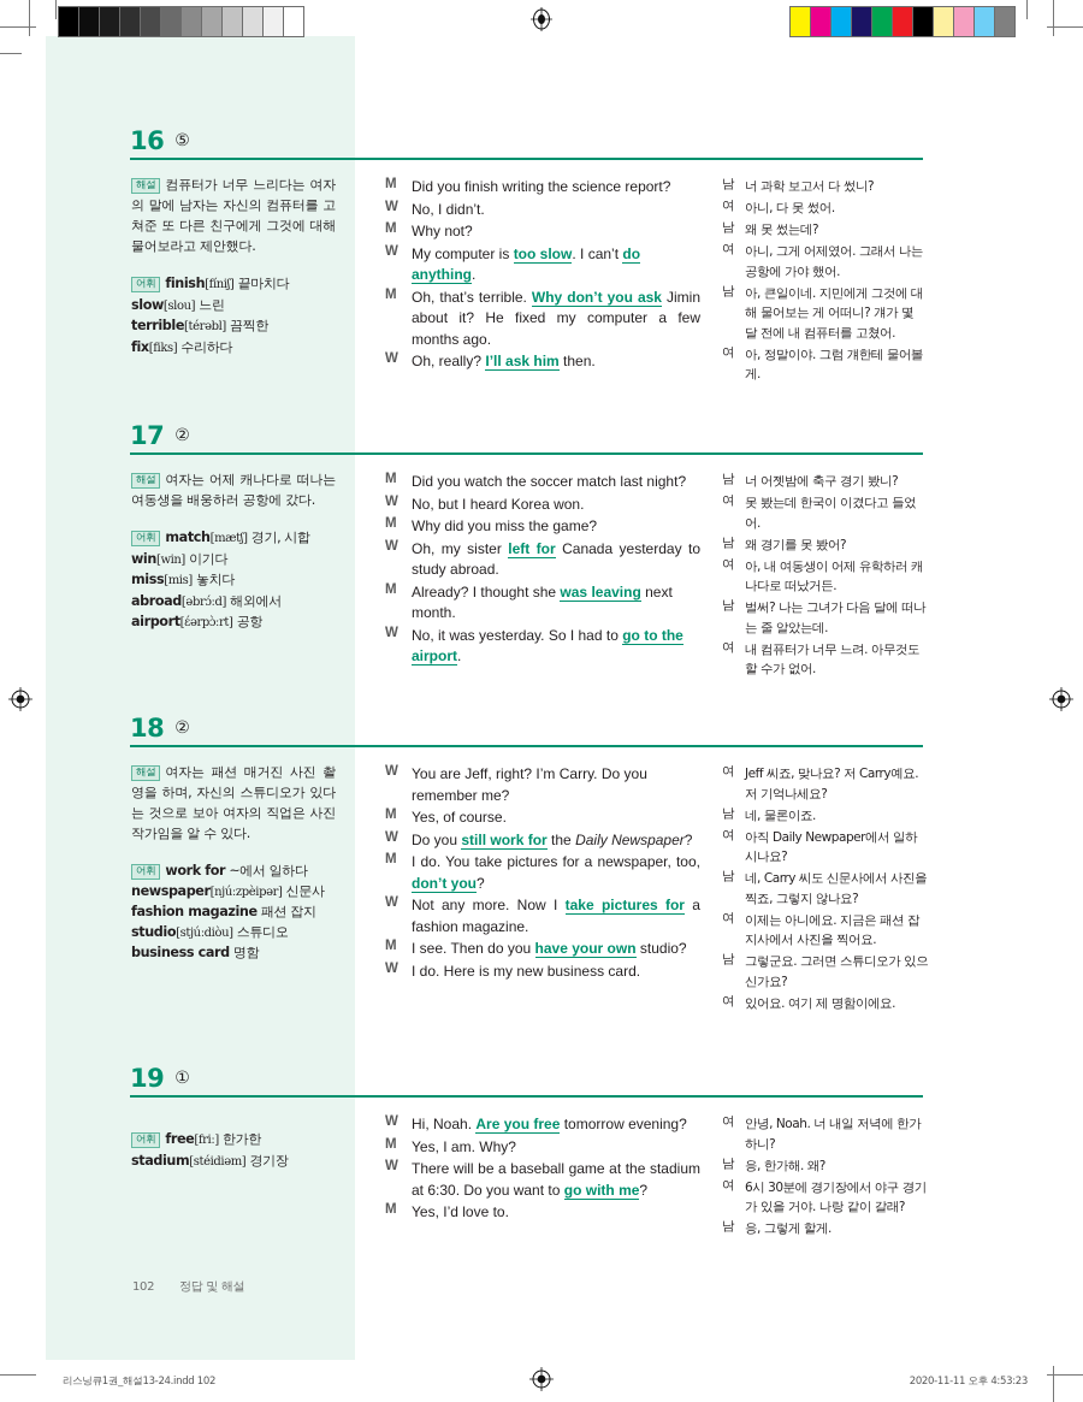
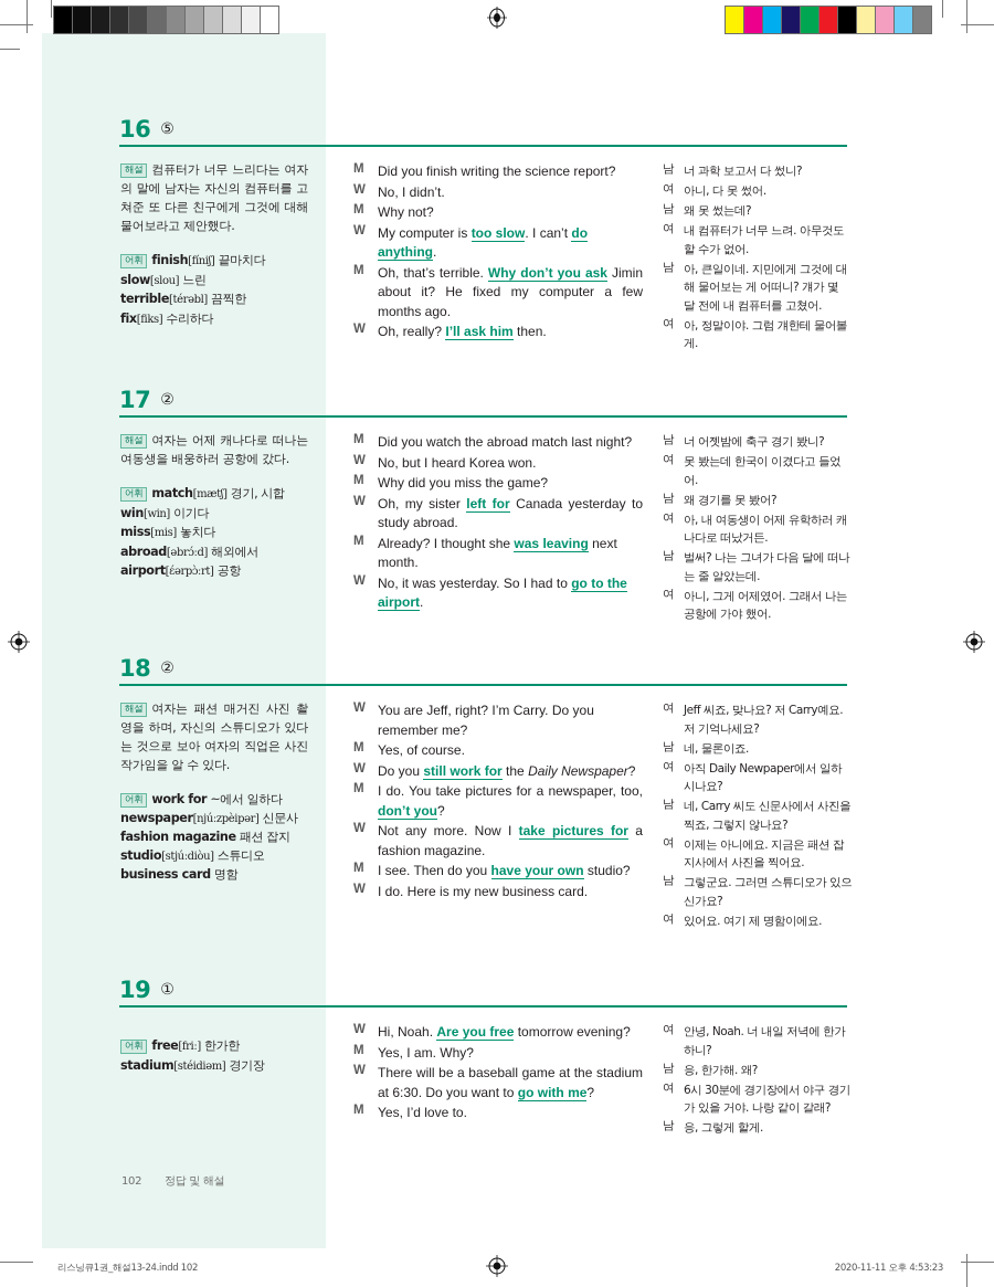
  16 ⑤
  해설 컴퓨터가 너무 느리다는 여자의 말에 남자는 자신의 컴퓨터를 고쳐준 또 다른 친구에게 그것에 대해 물어보라고 제안했다.
  어휘 finish[fíniʃ] 끝마치다
  slow[slou] 느린
  terrible[térəbl] 끔찍한
  fix[fiks] 수리하다
  M
  Did you finish writing the science report?
  W
  No, I didn’t.
  M
  Why not?
  W
  My computer is too slow. I can’t do anything.
  M
  Oh, that’s terrible. Why don’t you ask Jimin about it? He fixed my computer a few months ago.
  W
  Oh, really? I’ll ask him then.
  남
  너 과학 보고서 다 썼니?
  여
  아니, 다 못 썼어.
  남
  왜 못 썼는데?
  여
- 아니, 그게 어제였어. 그래서 나는 공항에 가야 했어.
+ 내 컴퓨터가 너무 느려. 아무것도 할 수가 없어.
  남
  아, 큰일이네. 지민에게 그것에 대해 물어보는 게 어떠니? 걔가 몇 달 전에 내 컴퓨터를 고쳤어.
  여
  아, 정말이야. 그럼 걔한테 물어볼게.
  17 ②
  해설 여자는 어제 캐나다로 떠나는 여동생을 배웅하러 공항에 갔다.
  어휘 match[mætʃ] 경기, 시합
  win[win] 이기다
  miss[mis] 놓치다
  abroad[əbrɔ́ːd] 해외에서
  airport[ɛ́ərpɔ̀ːrt] 공항
  M
- Did you watch the soccer match last night?
+ Did you watch the abroad match last night?
  W
  No, but I heard Korea won.
  M
  Why did you miss the game?
  W
  Oh, my sister left for Canada yesterday to study abroad.
  M
  Already? I thought she was leaving next month.
  W
  No, it was yesterday. So I had to go to the airport.
  남
  너 어젯밤에 축구 경기 봤니?
  여
  못 봤는데 한국이 이겼다고 들었어.
  남
  왜 경기를 못 봤어?
  여
  아, 내 여동생이 어제 유학하러 캐나다로 떠났거든.
  남
  벌써? 나는 그녀가 다음 달에 떠나는 줄 알았는데.
  여
- 내 컴퓨터가 너무 느려. 아무것도 할 수가 없어.
+ 아니, 그게 어제였어. 그래서 나는 공항에 가야 했어.
  18 ②
  해설 여자는 패션 매거진 사진 촬영을 하며, 자신의 스튜디오가 있다는 것으로 보아 여자의 직업은 사진작가임을 알 수 있다.
  어휘 work for ~에서 일하다
  newspaper[njúːzpèipər] 신문사
  fashion magazine 패션 잡지
  studio[stjúːdiòu] 스튜디오
  business card 명함
  W
  You are Jeff, right? I’m Carry. Do you remember me?
  M
  Yes, of course.
  W
  Do you still work for the Daily Newspaper?
  M
  I do. You take pictures for a newspaper, too, don’t you?
  W
  Not any more. Now I take pictures for a fashion magazine.
  M
  I see. Then do you have your own studio?
  W
  I do. Here is my new business card.
  여
  Jeff 씨죠, 맞나요? 저 Carry예요. 저 기억나세요?
  남
  네, 물론이죠.
  여
  아직 Daily Newpaper에서 일하시나요?
  남
  네, Carry 씨도 신문사에서 사진을 찍죠, 그렇지 않나요?
  여
  이제는 아니에요. 지금은 패션 잡지사에서 사진을 찍어요.
  남
  그렇군요. 그러면 스튜디오가 있으신가요?
  여
  있어요. 여기 제 명함이에요.
  19 ①
  어휘 free[friː] 한가한
  stadium[stéidiəm] 경기장
  W
  Hi, Noah. Are you free tomorrow evening?
  M
  Yes, I am. Why?
  W
  There will be a baseball game at the stadium at 6:30. Do you want to go with me?
  M
  Yes, I’d love to.
  여
  안녕, Noah. 너 내일 저녁에 한가하니?
  남
  응, 한가해. 왜?
  여
  6시 30분에 경기장에서 야구 경기가 있을 거야. 나랑 같이 갈래?
  남
  응, 그렇게 할게.
  102 정답 및 해설
  리스닝큐1권_해설13-24.indd 102
  2020-11-11 오후 4:53:23
